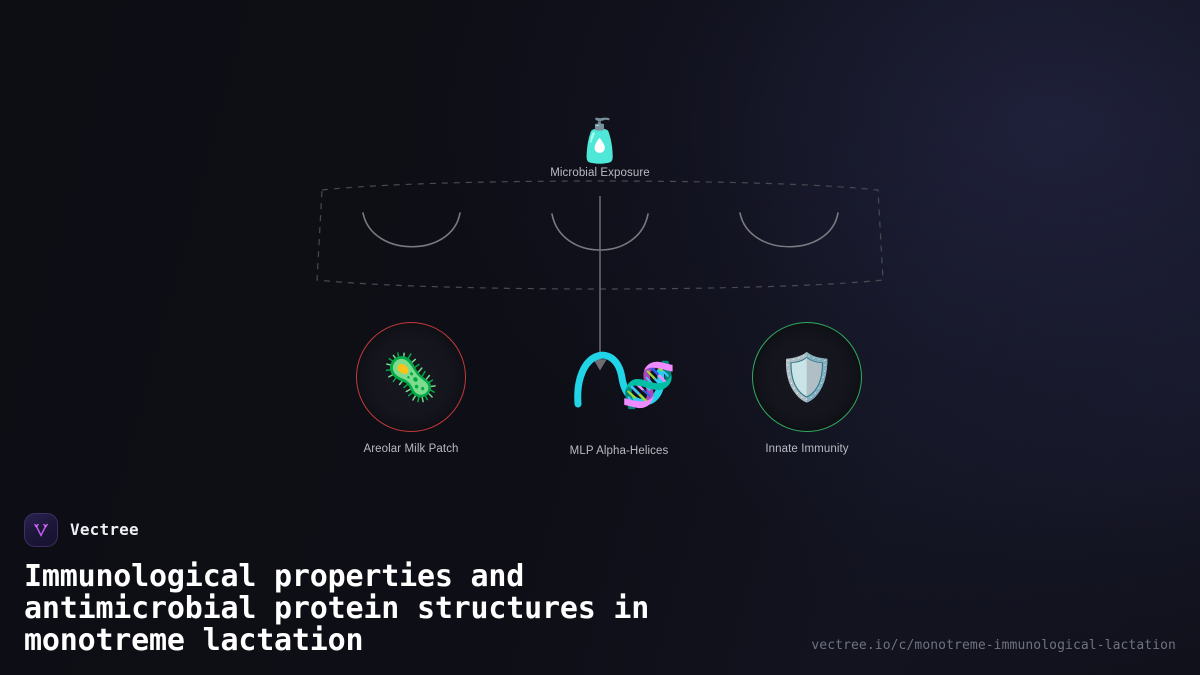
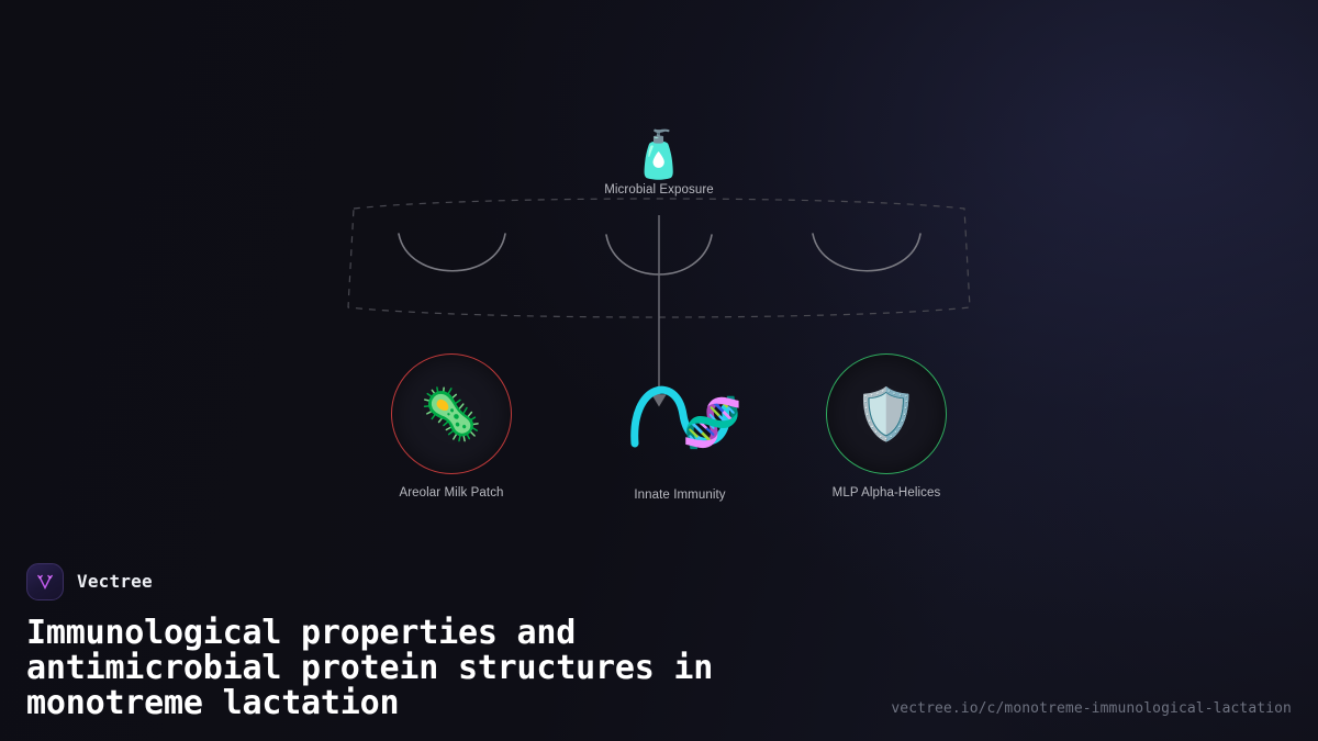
  🧴
  Microbial Exposure
  🦠
  Areolar Milk Patch
  🧬
- MLP Alpha-Helices
+ Innate Immunity
  🛡️
- Innate Immunity
+ MLP Alpha-Helices
  Vectree
  Immunological properties and
  antimicrobial protein structures in
  monotreme lactation
  vectree.io/c/monotreme-immunological-lactation
